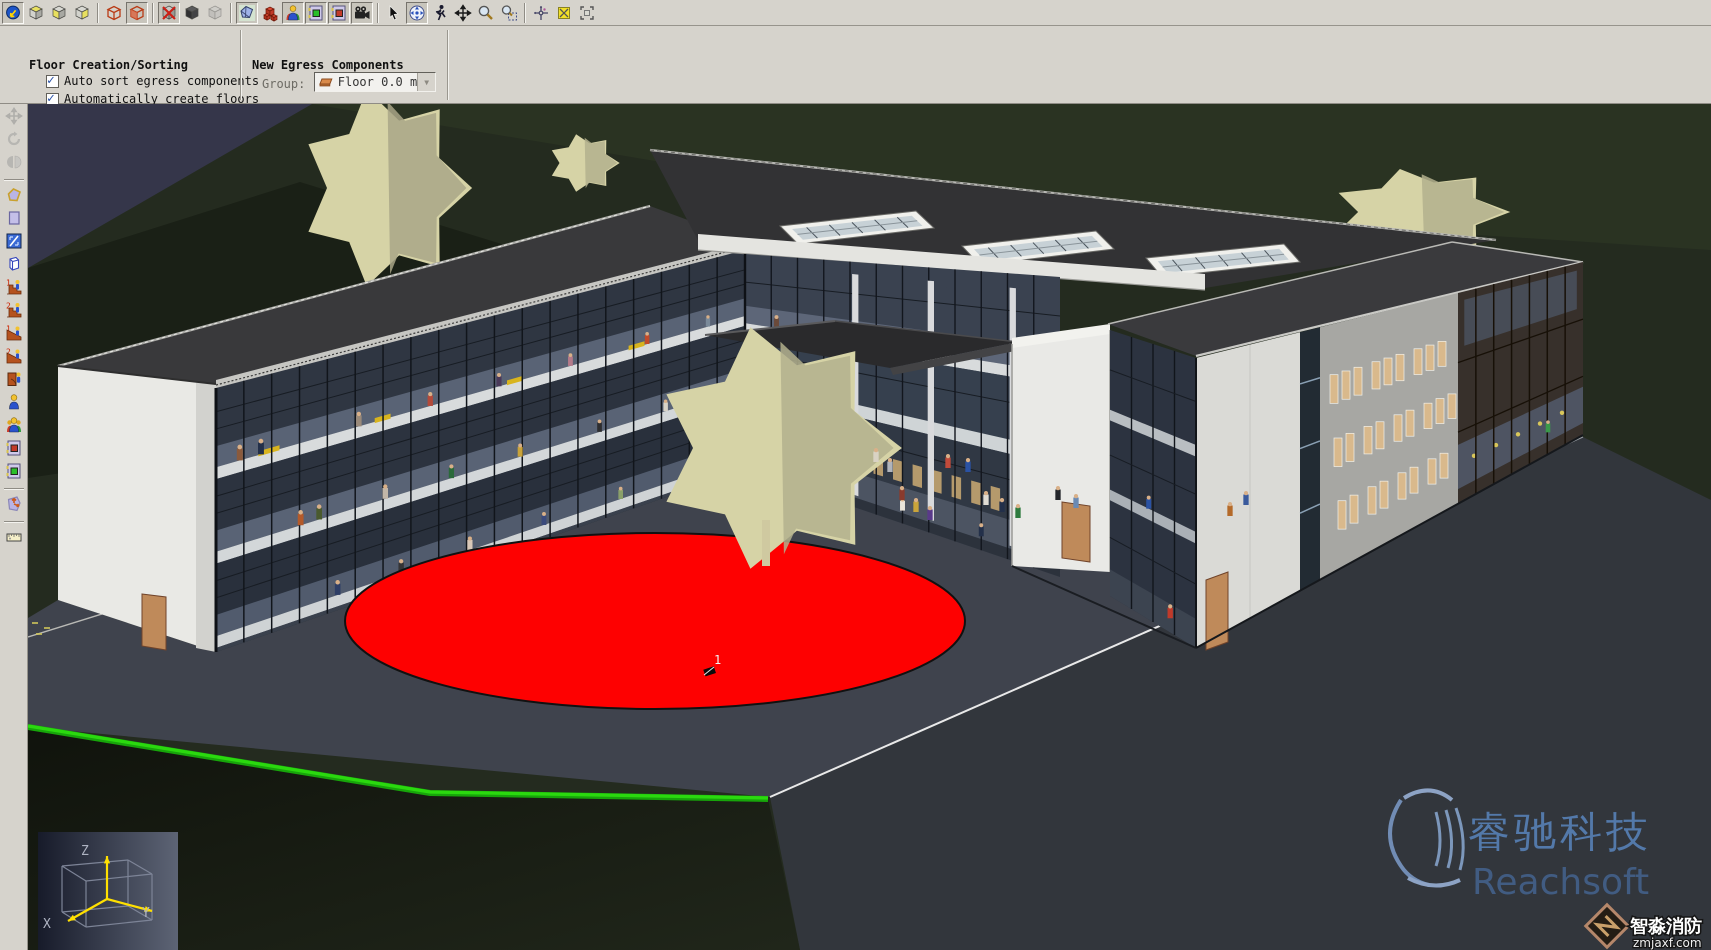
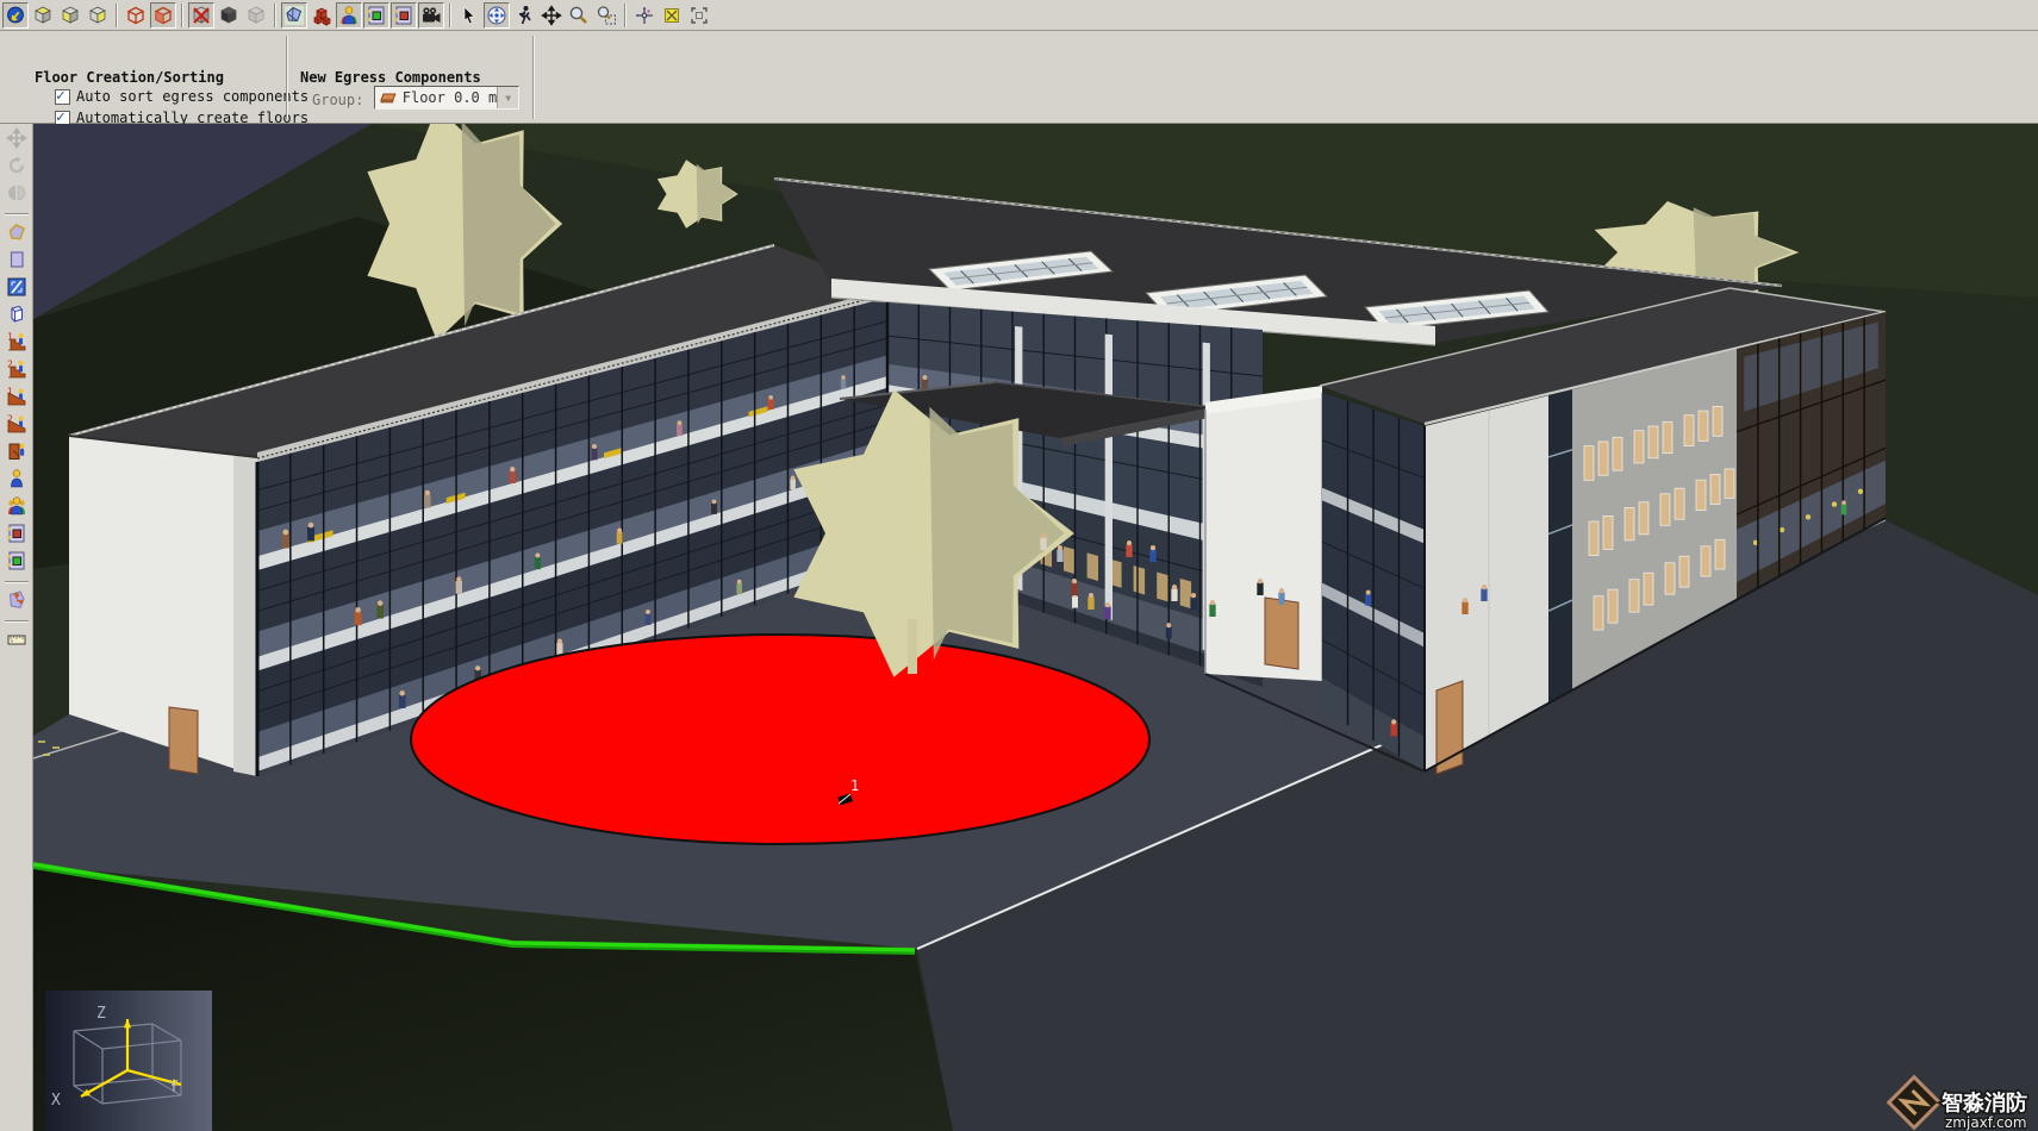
  Floor Creation/Sorting
  Auto sort egress componets
  Automatically create flors
  New Egress Components
  Group:
  Floor 0.0 m
  ▼
  1
  2
  1
  2
  1
  Z
  X
  Y
- 睿驰科技
- Reachsoft
  智淼消防
  zmjaxf.com
